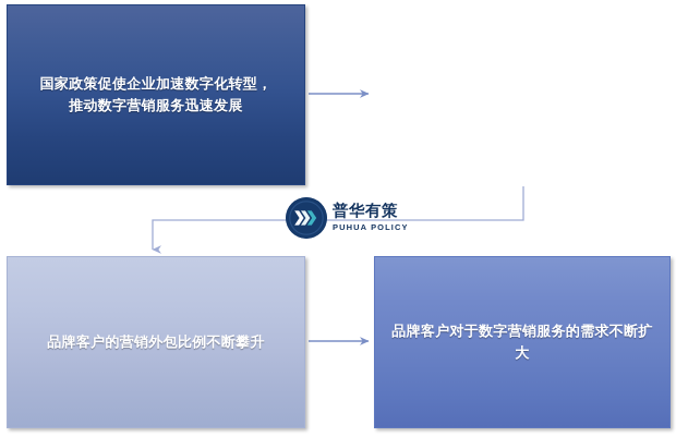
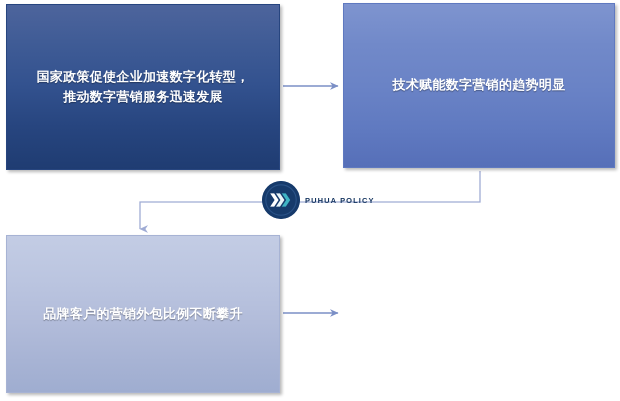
  国家政策促使企业加速数字化转型，
  推动数字营销服务迅速发展
+ 技术赋能数字营销的趋势明显
  品牌客户的营销外包比例不断攀升
- 品牌客户对于数字营销服务的需求不断扩大
- 普华有策
  PUHUA POLICY
